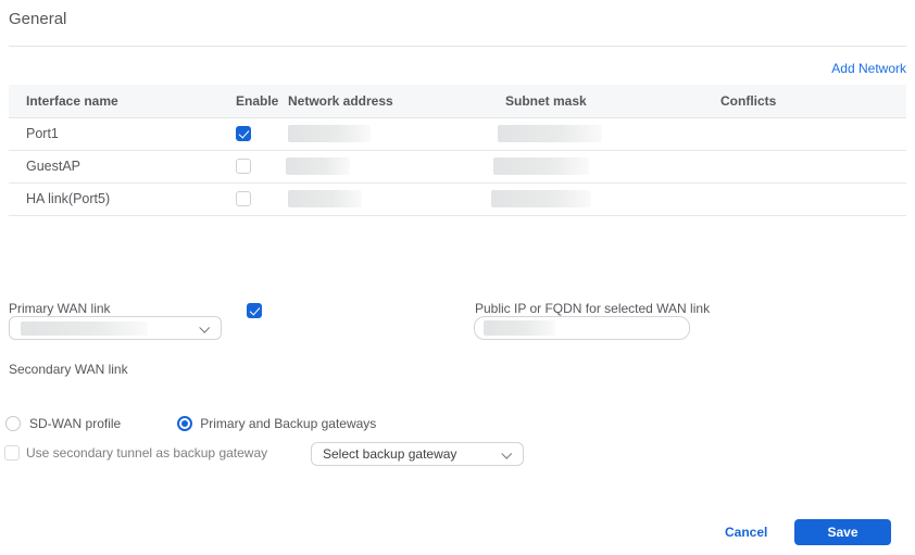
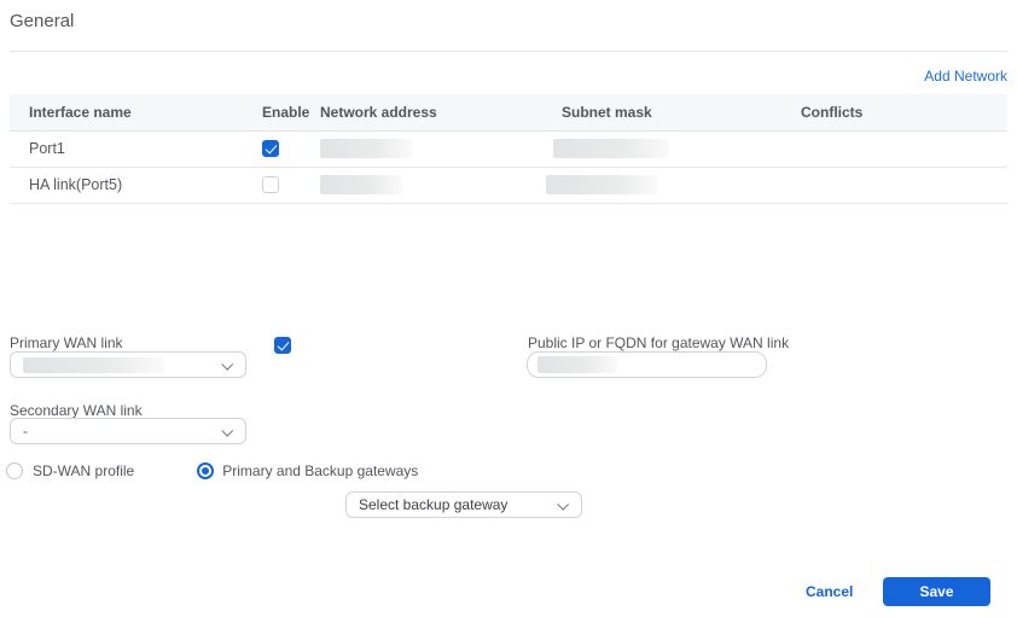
  General
  Add Network
  Interface name	Enable	Network address	Subnet mask	Conflicts
  Port1
- GuestAP
  HA link(Port5)
  Primary WAN link
- Public IP or FQDN for selected WAN link
+ Public IP or FQDN for gateway WAN link
  Secondary WAN link
+ -
  SD-WAN profile
  Primary and Backup gateways
- Use secondary tunnel as backup gateway
  Select backup gateway
  Cancel
  Save
